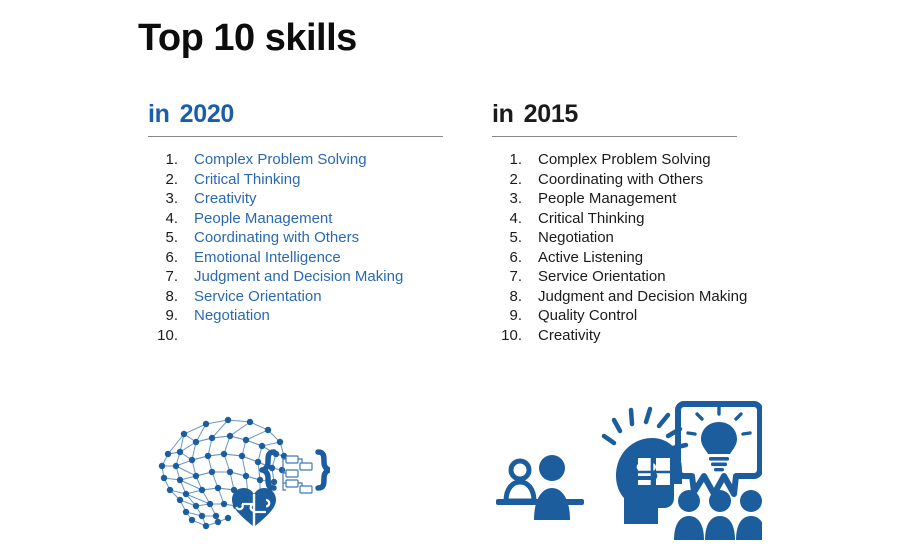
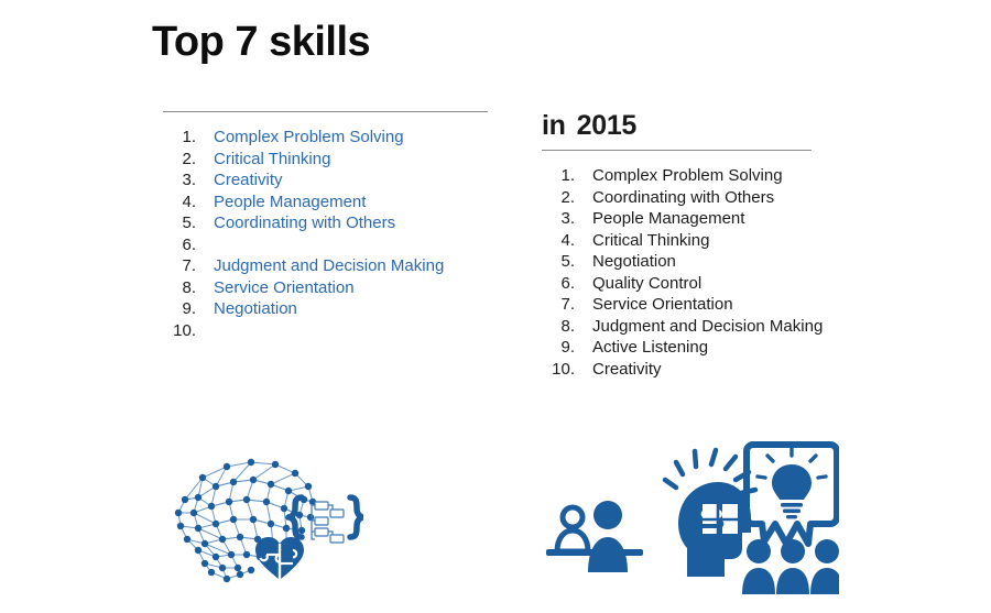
- Top 10 skills
+ Top 7 skills
- in 2020
  1.
  Complex Problem Solving
  2.
  Critical Thinking
  3.
  Creativity
  4.
  People Management
  5.
  Coordinating with Others
  6.
- Emotional Intelligence
  7.
  Judgment and Decision Making
  8.
  Service Orientation
  9.
  Negotiation
  10.
  in 2015
  1.
  Complex Problem Solving
  2.
  Coordinating with Others
  3.
  People Management
  4.
  Critical Thinking
  5.
  Negotiation
  6.
- Active Listening
+ Quality Control
  7.
  Service Orientation
  8.
  Judgment and Decision Making
  9.
- Quality Control
+ Active Listening
  10.
  Creativity
